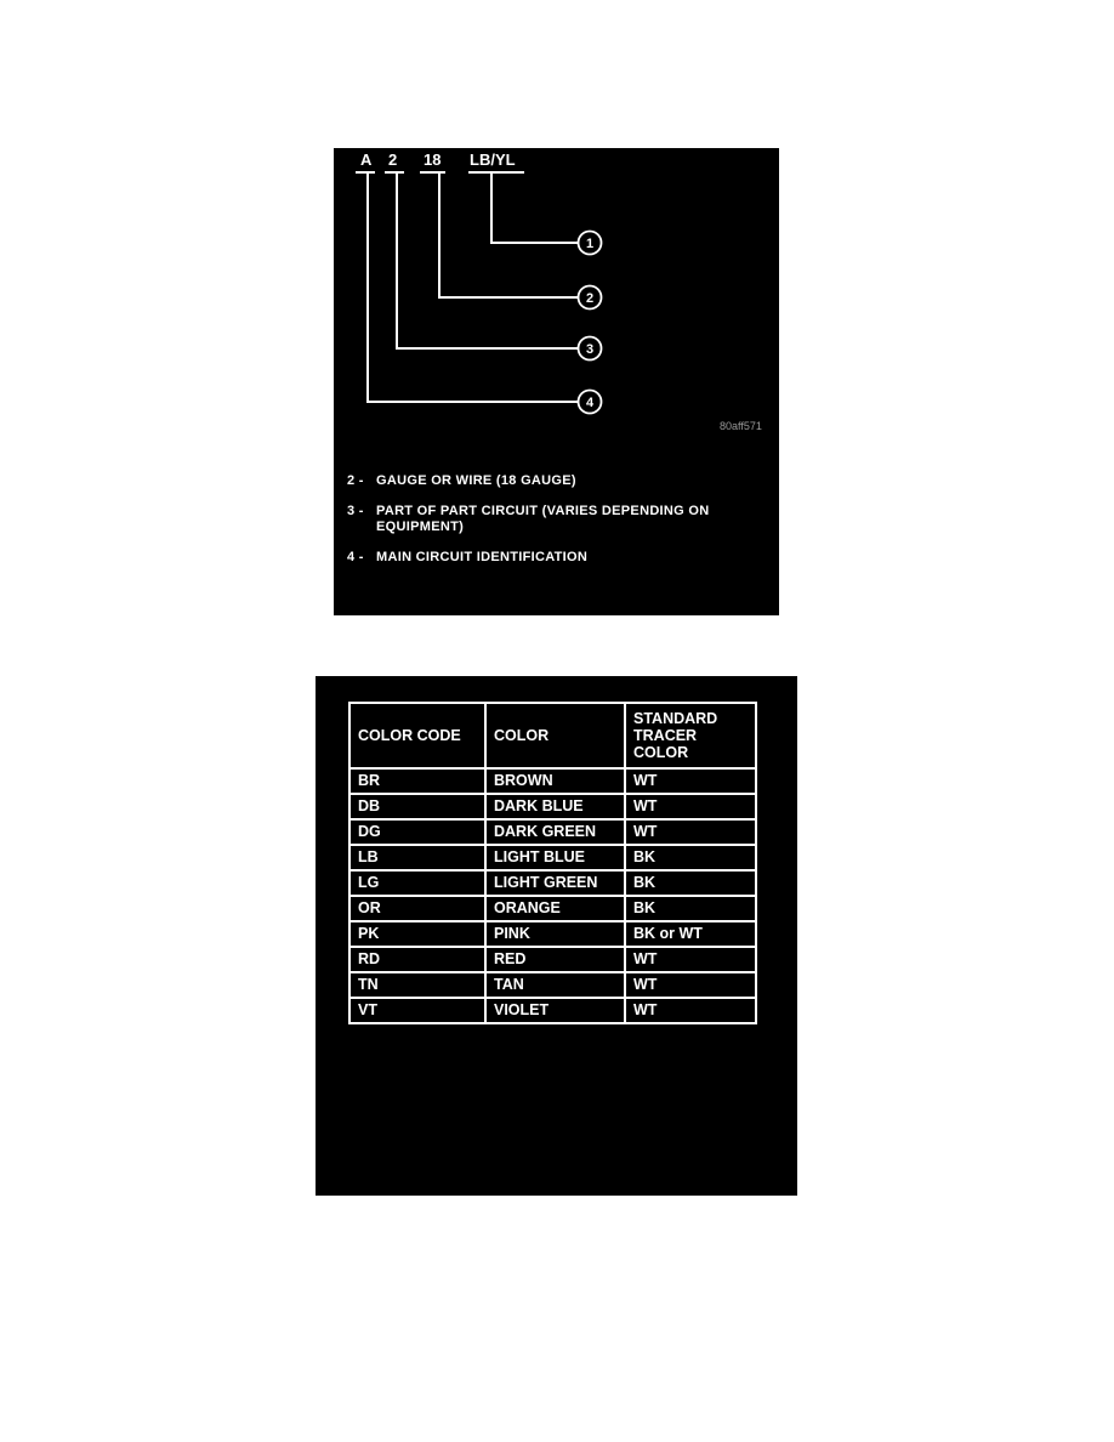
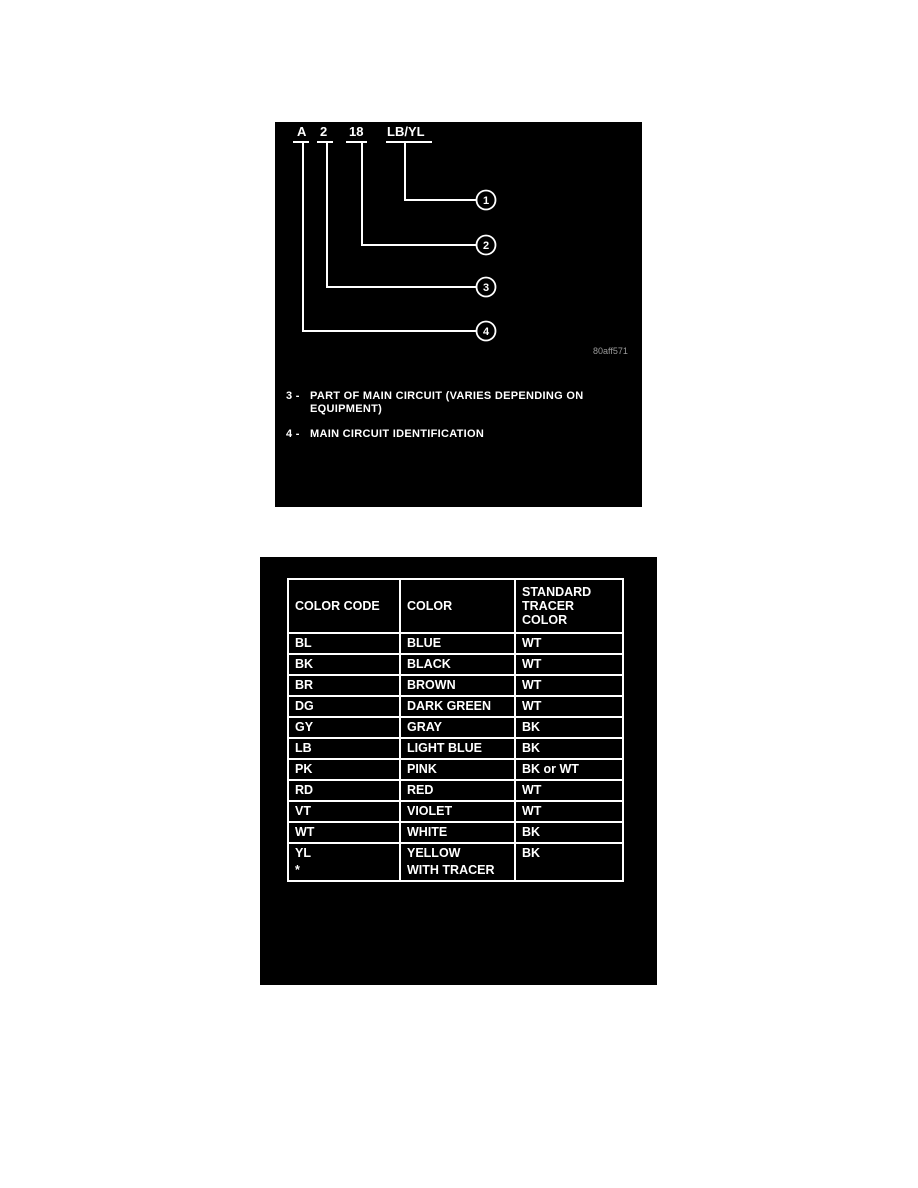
  A
  2
  18
  LB/YL
  1
  2
  3
  4
  80aff571
- 2 -
- GAUGE OR WIRE (18 GAUGE)
  3 -
- PART OF PART CIRCUIT (VARIES DEPENDING ON EQUIPMENT)
+ PART OF MAIN CIRCUIT (VARIES DEPENDING ON EQUIPMENT)
  4 -
  MAIN CIRCUIT IDENTIFICATION
  COLOR CODE	COLOR	STANDARD TRACER COLOR
+ BL	BLUE	WT
+ BK	BLACK	WT
  BR	BROWN	WT
- DB	DARK BLUE	WT
  DG	DARK GREEN	WT
+ GY	GRAY	BK
  LB	LIGHT BLUE	BK
- LG	LIGHT GREEN	BK
- OR	ORANGE	BK
  PK	PINK	BK or WT
  RD	RED	WT
- TN	TAN	WT
  VT	VIOLET	WT
+ WT	WHITE	BK
+ YL *	YELLOW WITH TRACER	BK
